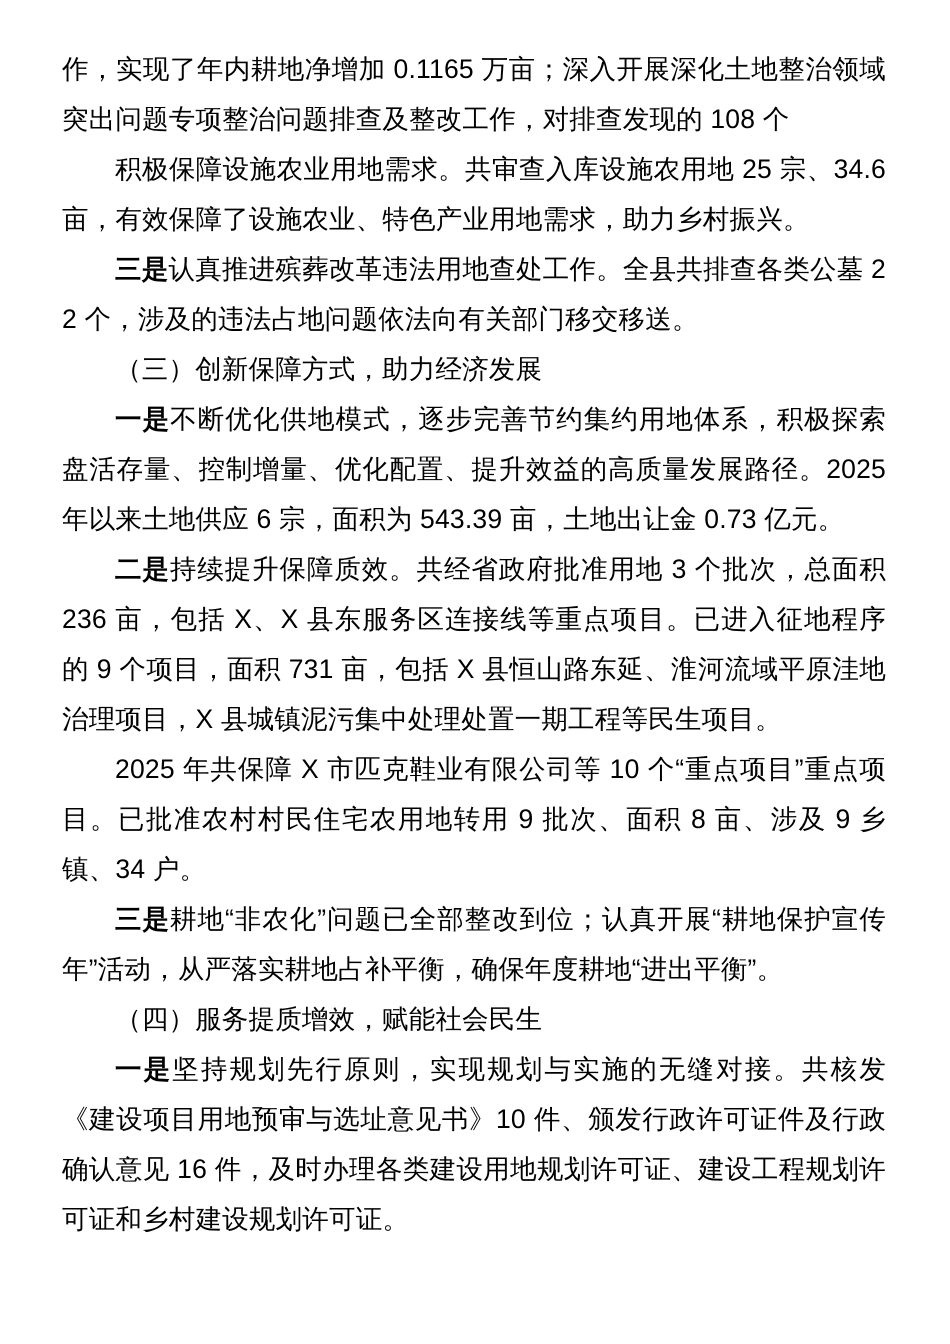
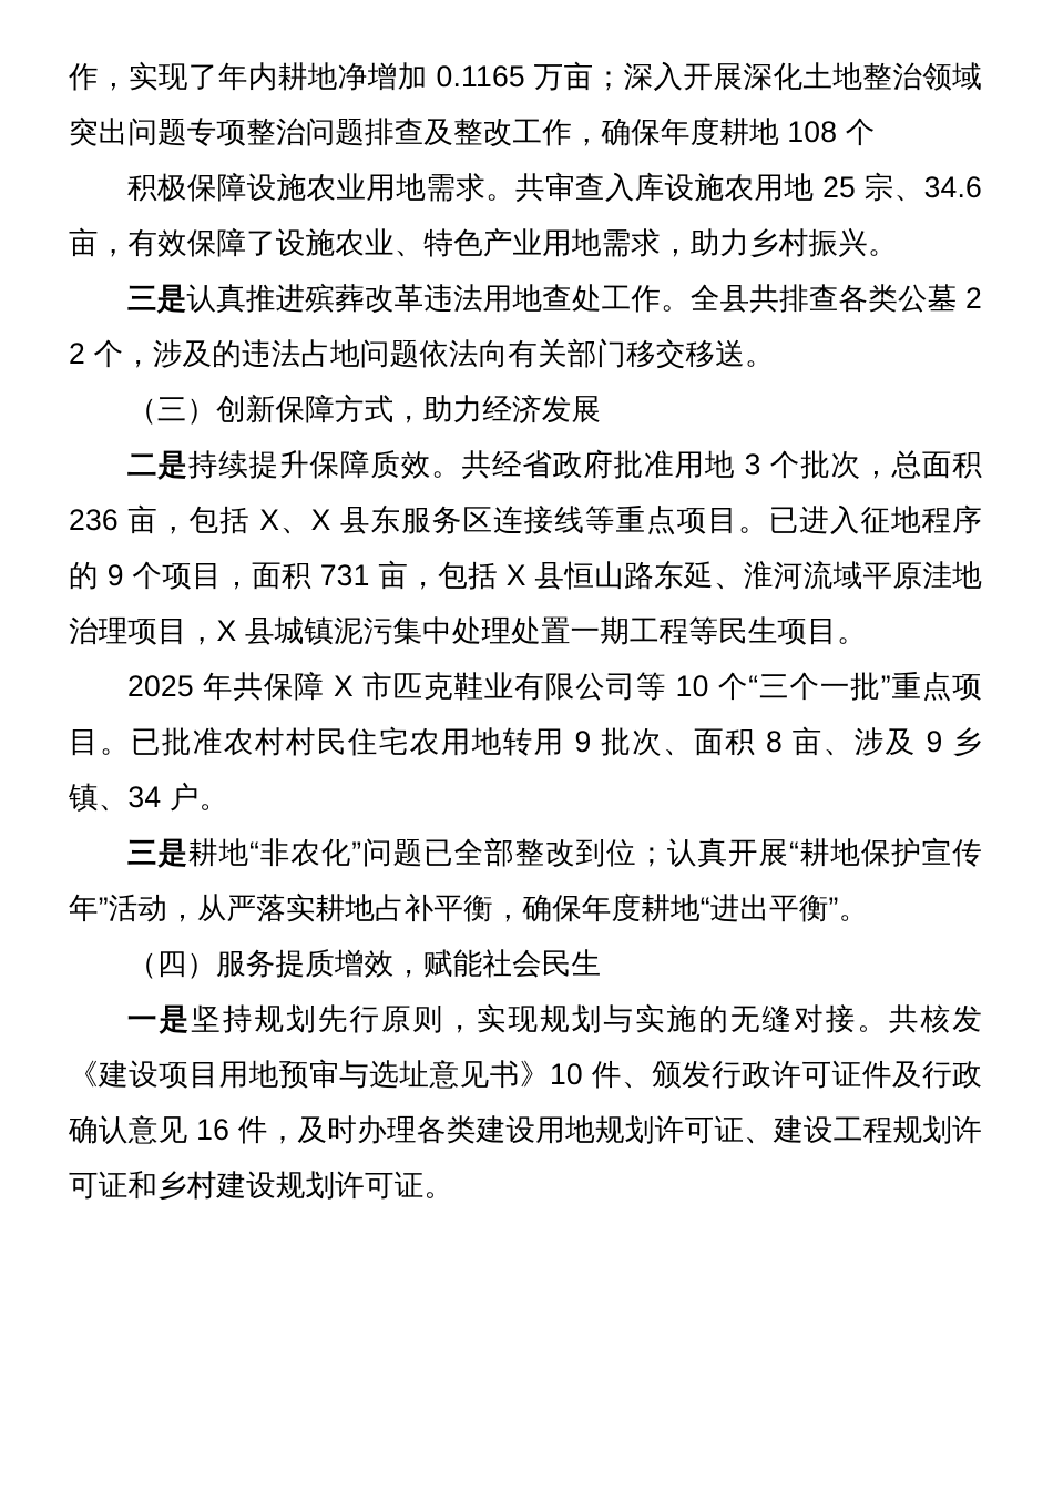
- 作，实现了年内耕地净增加 0.1165 万亩；深入开展深化土地整治领域突出问题专项整治问题排查及整改工作，对排查发现的 108 个
+ 作，实现了年内耕地净增加 0.1165 万亩；深入开展深化土地整治领域突出问题专项整治问题排查及整改工作，确保年度耕地 108 个
  积极保障设施农业用地需求。共审查入库设施农用地 25 宗、34.6 亩，有效保障了设施农业、特色产业用地需求，助力乡村振兴。
  三是认真推进殡葬改革违法用地查处工作。全县共排查各类公墓 22 个，涉及的违法占地问题依法向有关部门移交移送。
  （三）创新保障方式，助力经济发展
- 一是不断优化供地模式，逐步完善节约集约用地体系，积极探索盘活存量、控制增量、优化配置、提升效益的高质量发展路径。2025 年以来土地供应 6 宗，面积为 543.39 亩，土地出让金 0.73 亿元。
  二是持续提升保障质效。共经省政府批准用地 3 个批次，总面积 236 亩，包括 X、X 县东服务区连接线等重点项目。已进入征地程序的 9 个项目，面积 731 亩，包括 X 县恒山路东延、淮河流域平原洼地治理项目，X 县城镇泥污集中处理处置一期工程等民生项目。
- 2025 年共保障 X 市匹克鞋业有限公司等 10 个“重点项目”重点项目。已批准农村村民住宅农用地转用 9 批次、面积 8 亩、涉及 9 乡镇、34 户。
+ 2025 年共保障 X 市匹克鞋业有限公司等 10 个“三个一批”重点项目。已批准农村村民住宅农用地转用 9 批次、面积 8 亩、涉及 9 乡镇、34 户。
  三是耕地“非农化”问题已全部整改到位；认真开展“耕地保护宣传年”活动，从严落实耕地占补平衡，确保年度耕地“进出平衡”。
  （四）服务提质增效，赋能社会民生
  一是坚持规划先行原则，实现规划与实施的无缝对接。共核发《建设项目用地预审与选址意见书》10 件、颁发行政许可证件及行政确认意见 16 件，及时办理各类建设用地规划许可证、建设工程规划许可证和乡村建设规划许可证。
